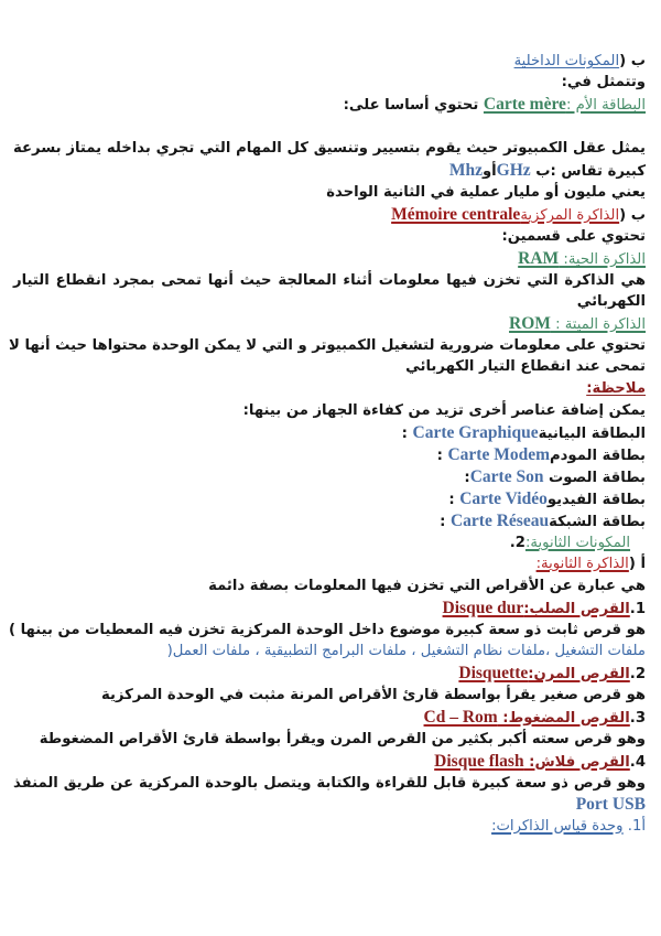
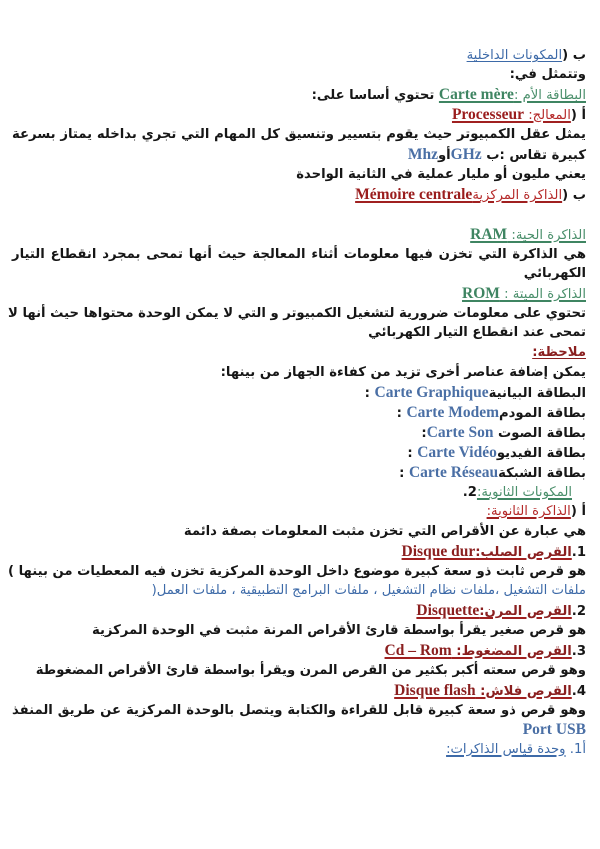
  ب (المكونات الداخلية
  وتتمثل في:
  البطاقة الأم :Carte mère تحتوي أساسا على:
+ أ (المعالج: Processeur
  يمثل عقل الكمبيوتر حيث يقوم بتسيير وتنسيق كل المهام التي تجري بداخله يمتاز بسرعة
  كبيرة تقاس :ب GHzأوMhz
  يعني مليون أو مليار عملية في الثانية الواحدة
  ب (الذاكرة المركزيةMémoire centrale
- تحتوي على قسمين:
  الذاكرة الحية: RAM
  هي الذاكرة التي تخزن فيها معلومات أثناء المعالجة حيث أنها تمحى بمجرد انقطاع التيار
  الكهربائي
  الذاكرة الميتة : ROM
  تحتوي على معلومات ضرورية لتشغيل الكمبيوتر و التي لا يمكن الوحدة محتواها حيث أنها لا
  تمحى عند انقطاع التيار الكهربائي
  ملاحظة:
  يمكن إضافة عناصر أخرى تزيد من كفاءة الجهاز من بينها:
  البطاقة البيانيةCarte Graphique :
  بطاقة المودمCarte Modem :
  بطاقة الصوت Carte Son:
  بطاقة الفيديوCarte Vidéo :
  بطاقة الشبكةCarte Réseau :
  المكونات الثانوية:2.
  أ (الذاكرة الثانوية:
- هي عبارة عن الأقراص التي تخزن فيها المعلومات بصفة دائمة
+ هي عبارة عن الأقراص التي تخزن مثبت المعلومات بصفة دائمة
  1.القرص الصلب:Disque dur
  هو قرص ثابت ذو سعة كبيرة موضوع داخل الوحدة المركزية تخزن فيه المعطيات من بينها )
  ملفات التشغيل ،ملفات نظام التشغيل ، ملفات البرامج التطبيقية ، ملفات العمل(
  2.القرص المرن:Disquette
  هو قرص صغير يقرأ بواسطة قارئ الأقراص المرنة مثبت في الوحدة المركزية
  3.القرص المضغوط: Cd – Rom
  وهو قرص سعته أكبر بكثير من القرص المرن ويقرأ بواسطة قارئ الأقراص المضغوطة
  4.القرص فلاش: Disque flash
  وهو قرص ذو سعة كبيرة قابل للقراءة والكتابة ويتصل بالوحدة المركزية عن طريق المنفذ
  Port USB
  أ1. وحدة قياس الذاكرات:
